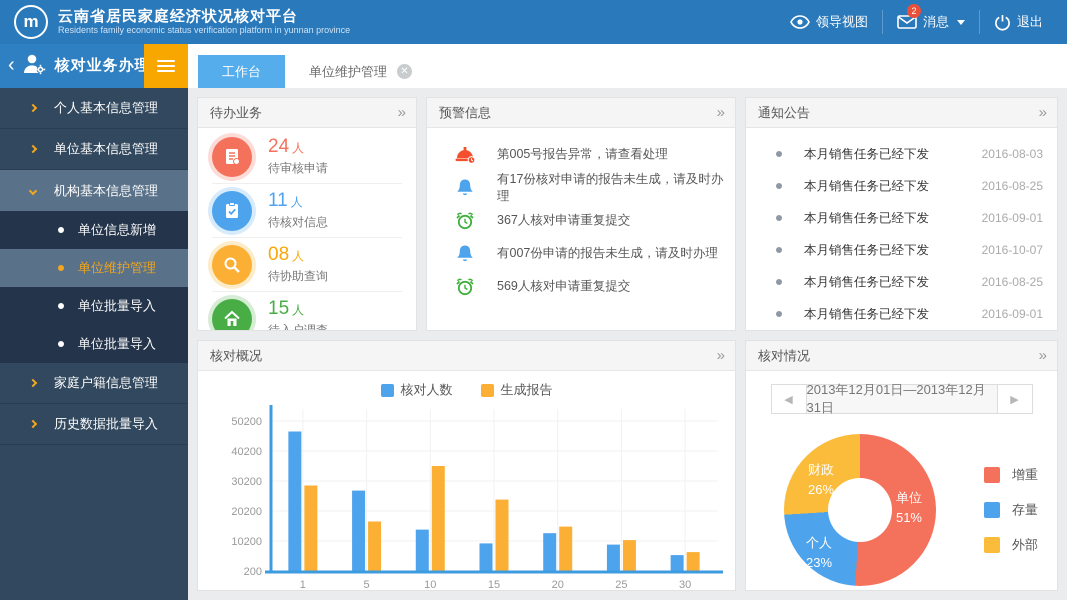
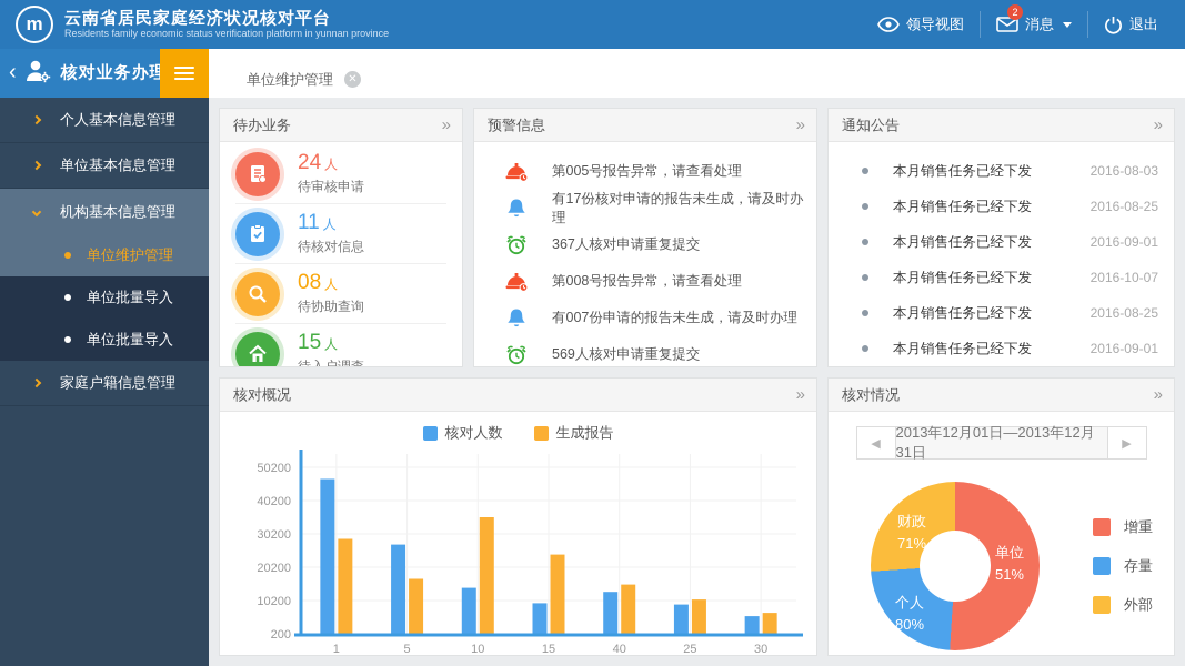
  m
  云南省居民家庭经济状况核对平台
  Residents family economic status verification platform in yunnan province
  领导视图
  2
  消息
  退出
  ‹
  核对业务办理
- 工作台
  单位维护管理
  ✕
  个人基本信息管理
  单位基本信息管理
  机构基本信息管理
- 单位信息新增
  单位维护管理
  单位批量导入
  单位批量导入
  家庭户籍信息管理
- 历史数据批量导入
  待办业务
  »
  24 人
  待审核申请
  11 人
  待核对信息
  08 人
  待协助查询
  15 人
  预警信息
  »
  第005号报告异常，请查看处理
  有17份核对申请的报告未生成，请及时办理
  367人核对申请重复提交
+ 第008号报告异常，请查看处理
  有007份申请的报告未生成，请及时办理
  569人核对申请重复提交
  通知公告
  »
  本月销售任务已经下发
  2016-08-03
  本月销售任务已经下发
  2016-08-25
  本月销售任务已经下发
  2016-09-01
  本月销售任务已经下发
  2016-10-07
  本月销售任务已经下发
  2016-08-25
  本月销售任务已经下发
  2016-09-01
  核对概况
  »
  核对人数
  生成报告
  200
  10200
  20200
  30200
  40200
  50200
  1
  5
  10
  15
- 20
+ 40
  25
  30
  核对情况
  »
  ◀
  2013年12月01日—2013年12月31日
  ▶
  单位
  51%
  个人
- 23%
+ 80%
  财政
- 26%
+ 71%
  增重
  存量
  外部
